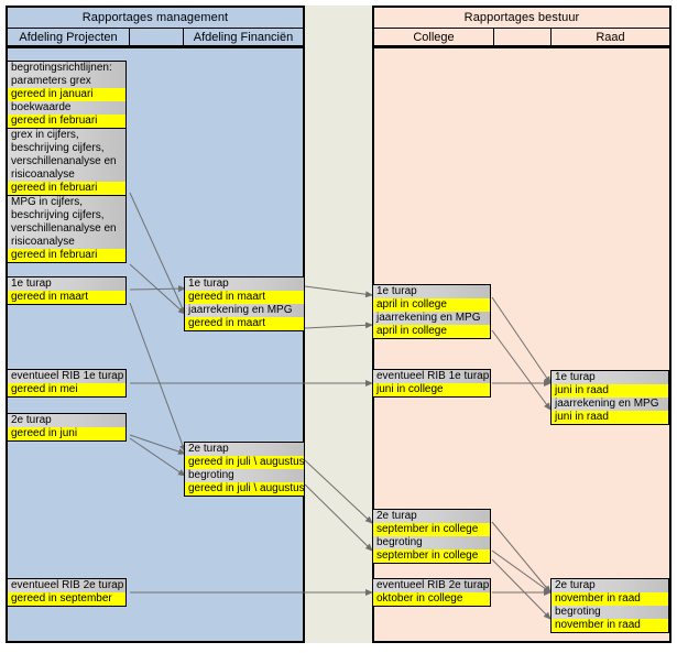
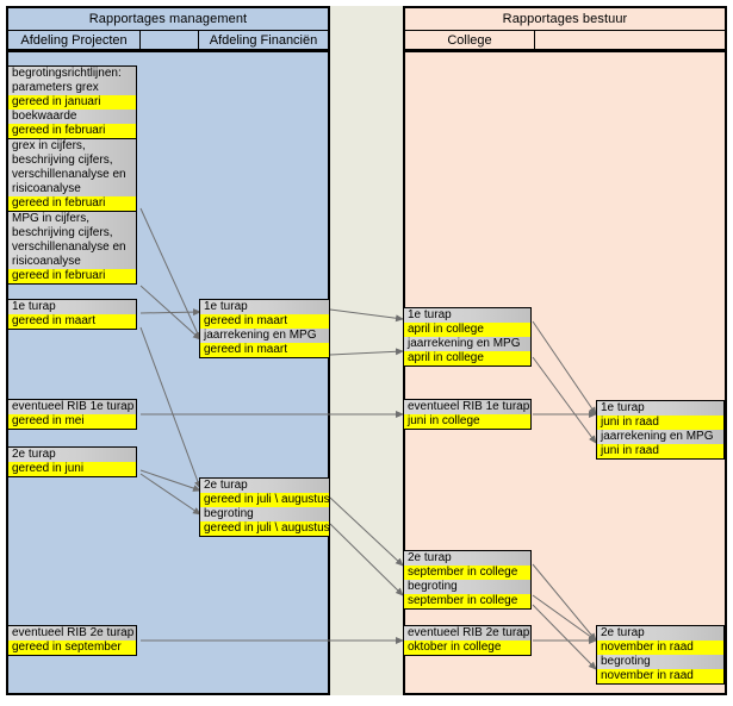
  Rapportages management
  Afdeling Projecten
  Afdeling Financiën
  Rapportages bestuur
  College
- Raad
  begrotingsrichtlijnen:
  parameters grex
  gereed in januari
  boekwaarde
  gereed in februari
  grex in cijfers,
  beschrijving cijfers,
  verschillenanalyse en
  risicoanalyse
  gereed in februari
  MPG in cijfers,
  beschrijving cijfers,
  verschillenanalyse en
  risicoanalyse
  gereed in februari
  1e turap
  gereed in maart
  eventueel RIB 1e turap
  gereed in mei
  2e turap
  gereed in juni
  eventueel RIB 2e turap
  gereed in september
  1e turap
  gereed in maart
  jaarrekening en MPG
  gereed in maart
  2e turap
  gereed in juli \ augustus
  begroting
  gereed in juli \ augustus
  1e turap
  april in college
  jaarrekening en MPG
  april in college
  eventueel RIB 1e turap
  juni in college
  2e turap
  september in college
  begroting
  september in college
  eventueel RIB 2e turap
  oktober in college
  1e turap
  juni in raad
  jaarrekening en MPG
  juni in raad
  2e turap
  november in raad
  begroting
  november in raad
